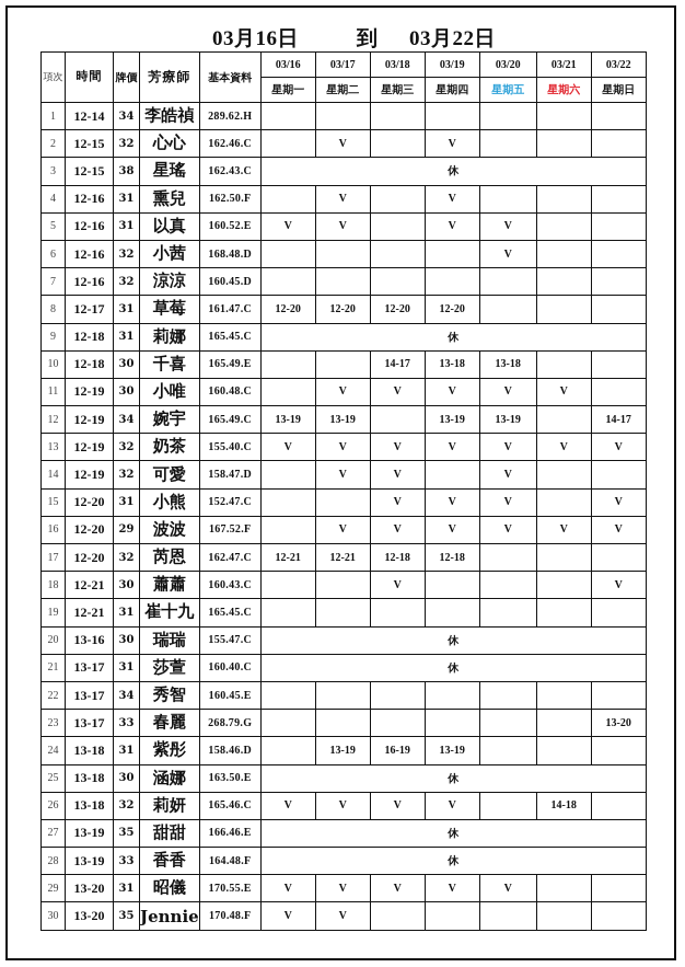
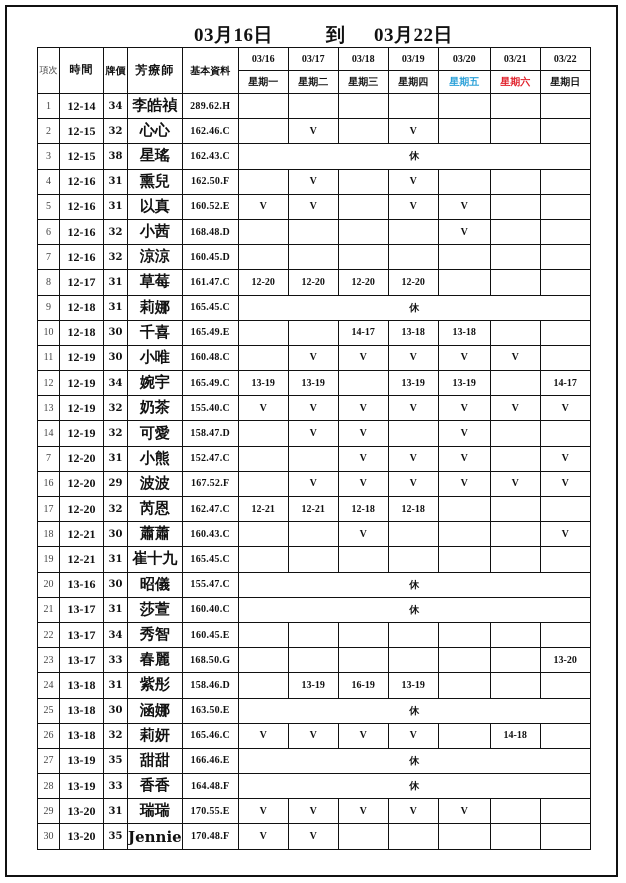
  03月16日
  到
  03月22日
  項次	時間	牌價	芳療師	基本資料	03/16	03/17	03/18	03/19	03/20	03/21	03/22
  星期一	星期二	星期三	星期四	星期五	星期六	星期日
  1	12-14	34	李皓禎	289.62.H
  2	12-15	32	心心	162.46.C		V		V
  3	12-15	38	星瑤	162.43.C	休
  4	12-16	31	熏兒	162.50.F		V		V
  5	12-16	31	以真	160.52.E	V	V		V	V
  6	12-16	32	小茜	168.48.D					V
  7	12-16	32	涼涼	160.45.D
  8	12-17	31	草莓	161.47.C	12-20	12-20	12-20	12-20
  9	12-18	31	莉娜	165.45.C	休
  10	12-18	30	千喜	165.49.E			14-17	13-18	13-18
  11	12-19	30	小唯	160.48.C		V	V	V	V	V
  12	12-19	34	婉宇	165.49.C	13-19	13-19		13-19	13-19		14-17
  13	12-19	32	奶茶	155.40.C	V	V	V	V	V	V	V
  14	12-19	32	可愛	158.47.D		V	V		V
- 15	12-20	31	小熊	152.47.C			V	V	V		V
+ 7	12-20	31	小熊	152.47.C			V	V	V		V
  16	12-20	29	波波	167.52.F		V	V	V	V	V	V
  17	12-20	32	芮恩	162.47.C	12-21	12-21	12-18	12-18
  18	12-21	30	蕭蕭	160.43.C			V				V
  19	12-21	31	崔十九	165.45.C
- 20	13-16	30	瑞瑞	155.47.C	休
+ 20	13-16	30	昭儀	155.47.C	休
  21	13-17	31	莎萱	160.40.C	休
  22	13-17	34	秀智	160.45.E
- 23	13-17	33	春麗	268.79.G							13-20
+ 23	13-17	33	春麗	168.50.G							13-20
  24	13-18	31	紫彤	158.46.D		13-19	16-19	13-19
  25	13-18	30	涵娜	163.50.E	休
  26	13-18	32	莉妍	165.46.C	V	V	V	V		14-18
  27	13-19	35	甜甜	166.46.E	休
  28	13-19	33	香香	164.48.F	休
- 29	13-20	31	昭儀	170.55.E	V	V	V	V	V
+ 29	13-20	31	瑞瑞	170.55.E	V	V	V	V	V
  30	13-20	35	Jennie	170.48.F	V	V
